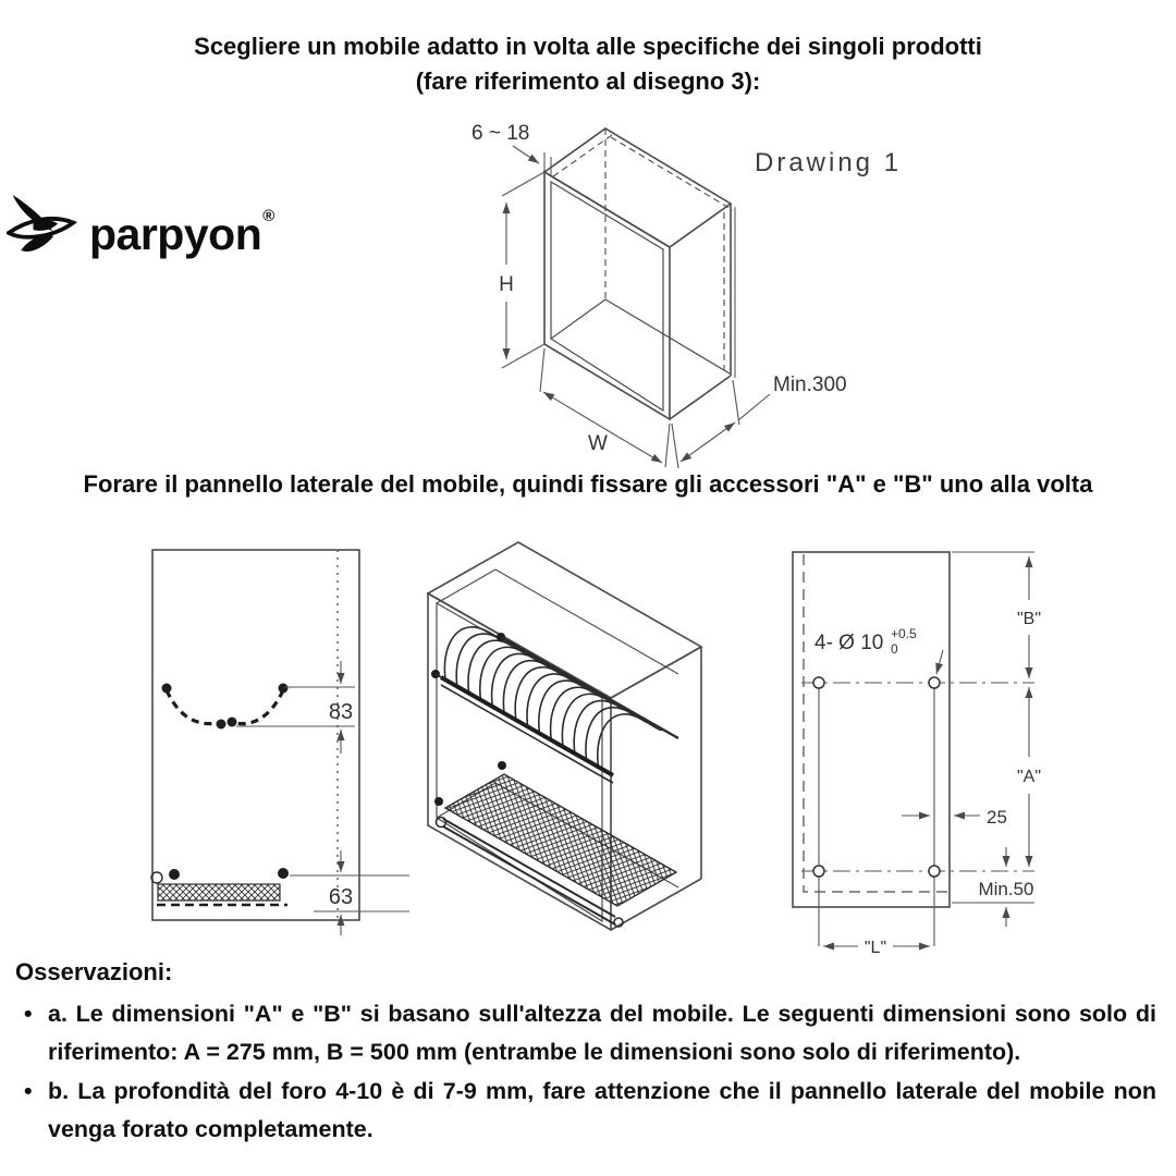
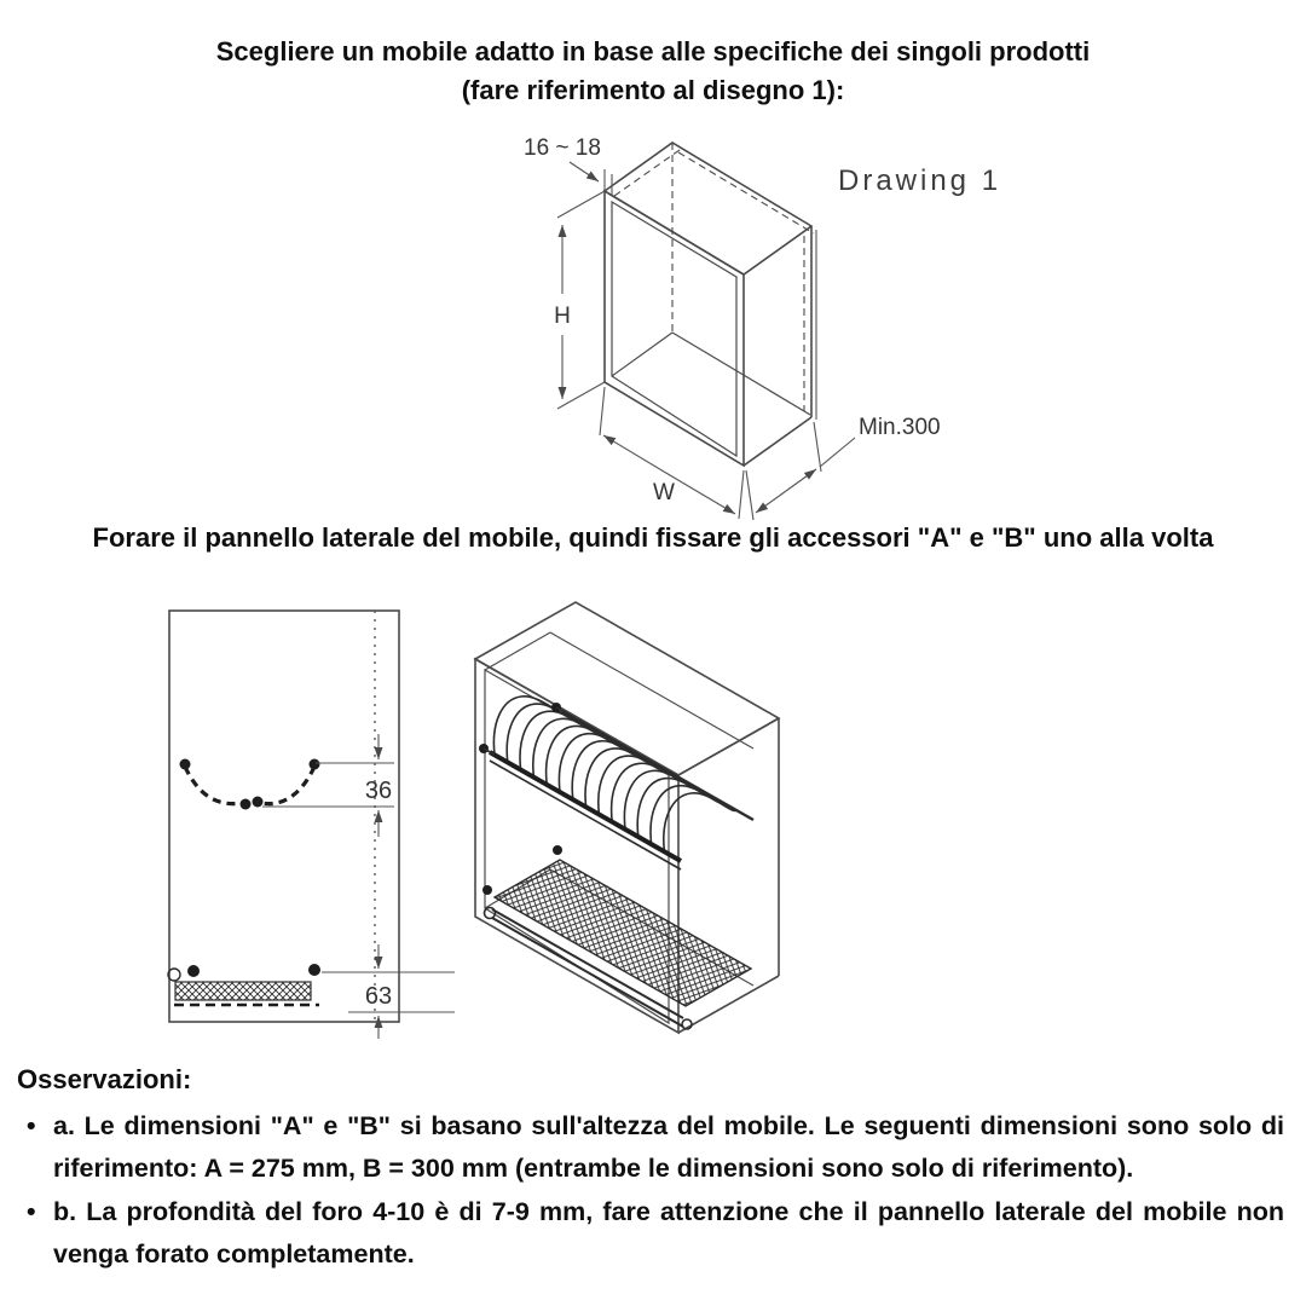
- Scegliere un mobile adatto in volta alle specifiche dei singoli prodotti
+ Scegliere un mobile adatto in base alle specifiche dei singoli prodotti
- (fare riferimento al disegno 3):
+ (fare riferimento al disegno 1):
- parpyon®
- 6 ~ 18
+ 16 ~ 18
  H
  W
  Min.300
  Drawing 1
  Forare il pannello laterale del mobile, quindi fissare gli accessori "A" e "B" uno alla volta
- 83
+ 36
  63
- 4- Ø 10
- +0.5
- 0
- "B"
- "A"
- 25
- Min.50
- "L"
  Osservazioni:
  •
- a. Le dimensioni "A" e "B" si basano sull'altezza del mobile. Le seguenti dimensioni sono solo di riferimento: A = 275 mm, B = 500 mm (entrambe le dimensioni sono solo di riferimento).
+ a. Le dimensioni "A" e "B" si basano sull'altezza del mobile. Le seguenti dimensioni sono solo di riferimento: A = 275 mm, B = 300 mm (entrambe le dimensioni sono solo di riferimento).
  •
  b. La profondità del foro 4-10 è di 7-9 mm, fare attenzione che il pannello laterale del mobile non venga forato completamente.
